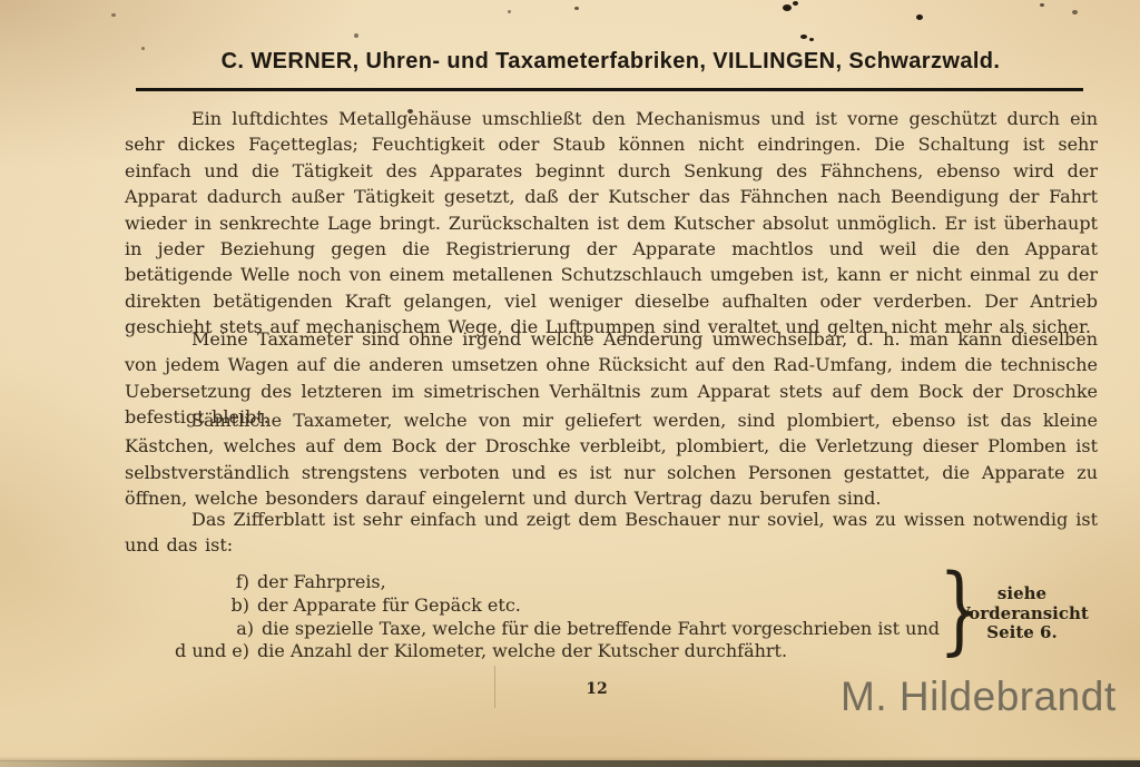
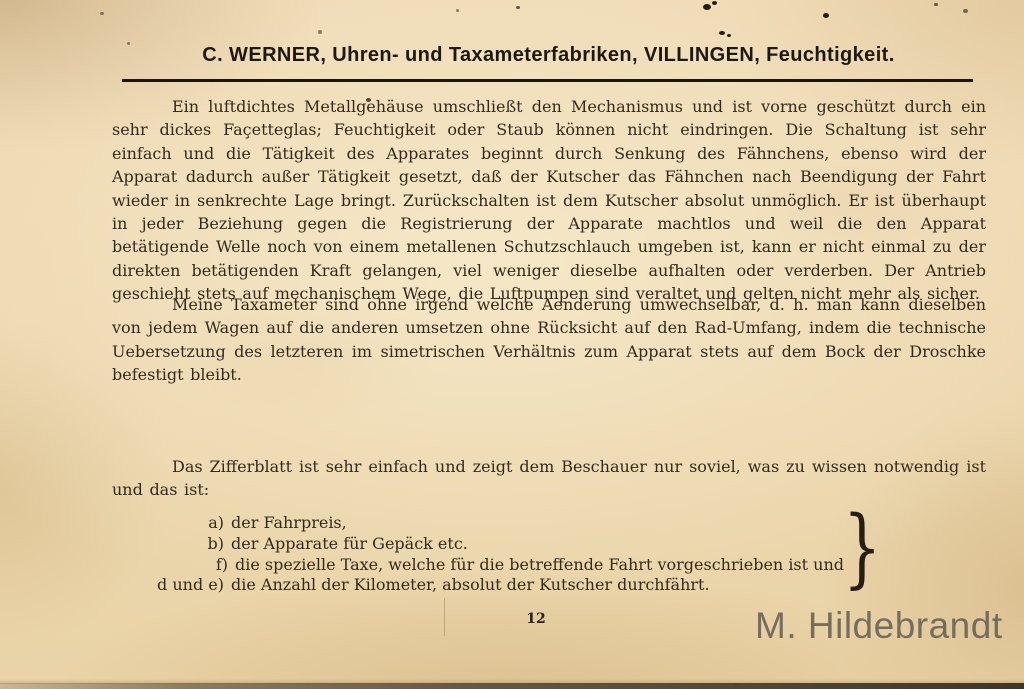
- C. WERNER, Uhren- und Taxameterfabriken, VILLINGEN, Schwarzwald.
+ C. WERNER, Uhren- und Taxameterfabriken, VILLINGEN, Feuchtigkeit.
  Ein luftdichtes Metallgehäuse umschließt den Mechanismus und ist vorne geschützt durch ein sehr dickes Façetteglas; Feuchtigkeit oder Staub können nicht eindringen. Die Schaltung ist sehr einfach und die Tätigkeit des Apparates beginnt durch Senkung des Fähnchens, ebenso wird der Apparat dadurch außer Tätigkeit gesetzt, daß der Kutscher das Fähnchen nach Beendigung der Fahrt wieder in senkrechte Lage bringt. Zurückschalten ist dem Kutscher absolut unmöglich. Er ist überhaupt in jeder Beziehung gegen die Registrierung der Apparate machtlos und weil die den Apparat betätigende Welle noch von einem metallenen Schutzschlauch umgeben ist, kann er nicht einmal zu der direkten betätigenden Kraft gelangen, viel weniger dieselbe aufhalten oder verderben. Der Antrieb geschieht stets auf mechanischem Wege, die Luftpumpen sind veraltet und gelten nicht mehr als sicher.
  Meine Taxameter sind ohne irgend welche Aenderung umwechselbar, d. h. man kann dieselben von jedem Wagen auf die anderen umsetzen ohne Rücksicht auf den Rad-Umfang, indem die technische Uebersetzung des letzteren im simetrischen Verhältnis zum Apparat stets auf dem Bock der Droschke befestigt bleibt.
- Sämtliche Taxameter, welche von mir geliefert werden, sind plombiert, ebenso ist das kleine Kästchen, welches auf dem Bock der Droschke verbleibt, plombiert, die Verletzung dieser Plomben ist selbstverständlich strengstens verboten und es ist nur solchen Personen gestattet, die Apparate zu öffnen, welche besonders darauf eingelernt und durch Vertrag dazu berufen sind.
  Das Zifferblatt ist sehr einfach und zeigt dem Beschauer nur soviel, was zu wissen notwendig ist und das ist:
- f) der Fahrpreis,
+ a) der Fahrpreis,
  b) der Apparate für Gepäck etc.
- a) die spezielle Taxe, welche für die betreffende Fahrt vorgeschrieben ist und
+ f) die spezielle Taxe, welche für die betreffende Fahrt vorgeschrieben ist und
- d und e) die Anzahl der Kilometer, welche der Kutscher durchfährt.
+ d und e) die Anzahl der Kilometer, absolut der Kutscher durchfährt.
  }
- siehe
- Vorderansicht
- Seite 6.
  12
  M. Hildebrandt
